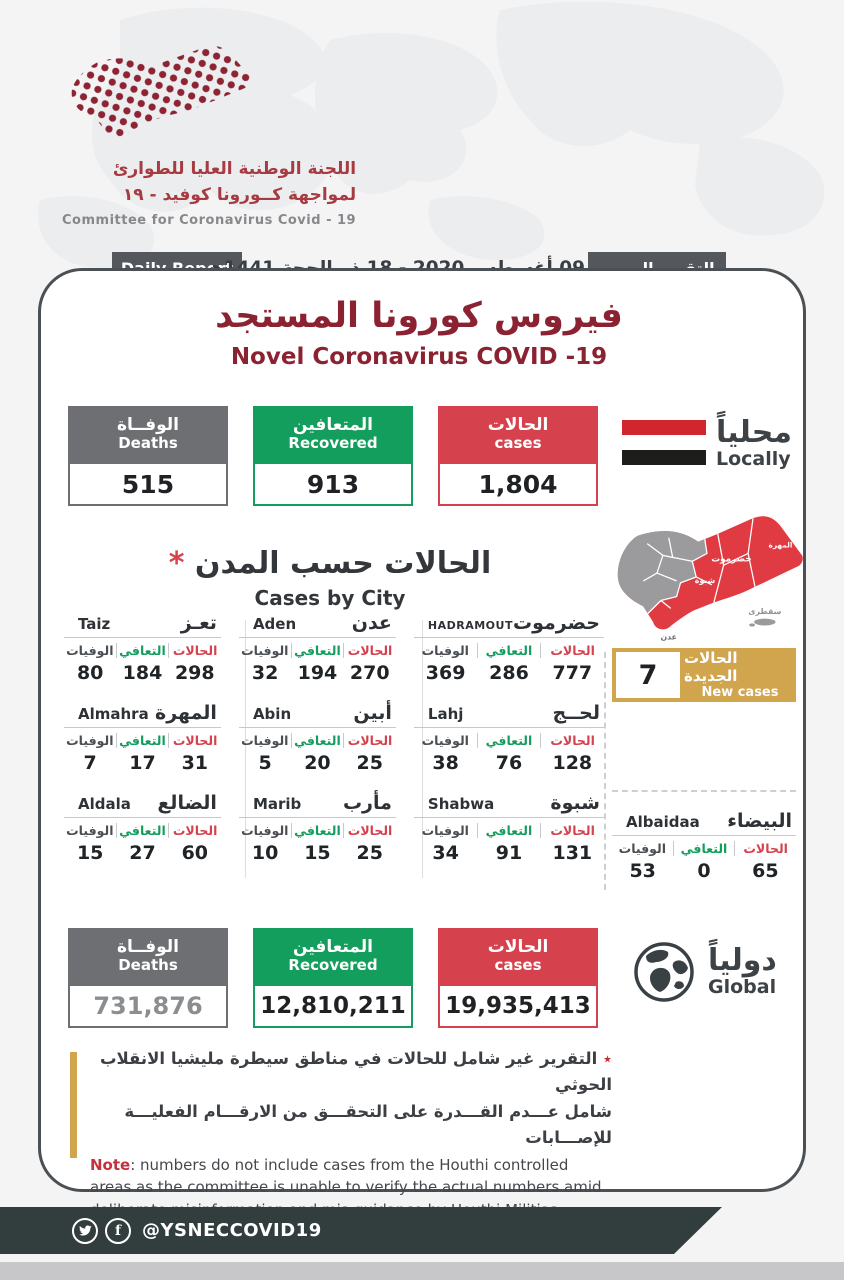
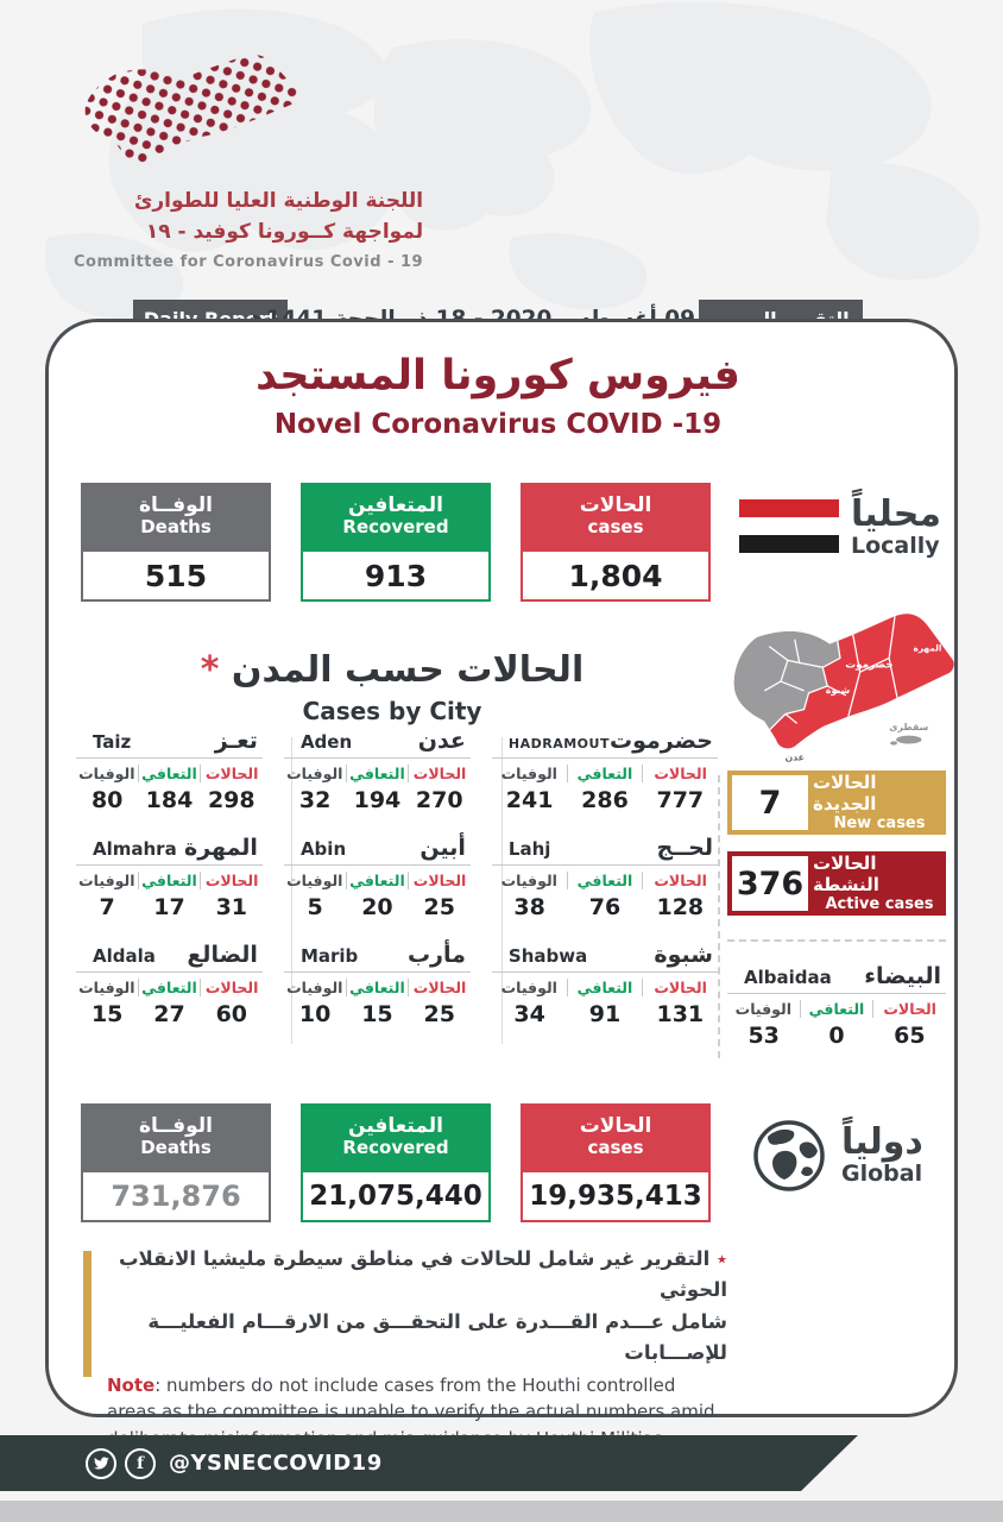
  اللجنة الوطنية العليا للطوارئ
  لمواجهة كــورونا كوفيد - ١٩
  Committee for Coronavirus Covid - 19
  فيروس كورونا المستجد
  Novel Coronavirus COVID -19
  الوفــاة
  Deaths
  515
  المتعافين
  Recovered
  913
  الحالات
  cases
  1,804
  محلياً
  Locally
  الحالات حسب المدن *
  Cases by City
  حضرموت
  المهرة
  شبوة
  عدن
  سقطرى
  حضرموت
  HADRAMOUT
  الحالات
  التعافي
  الوفيات
  777
  286
- 369
+ 241
  عدن
  Aden
  الحالات
  التعافي
  الوفيات
  270
  194
  32
  تعـز
  Taiz
  الحالات
  التعافي
  الوفيات
  298
  184
  80
  لحــج
  Lahj
  الحالات
  التعافي
  الوفيات
  128
  76
  38
  أبين
  Abin
  الحالات
  التعافي
  الوفيات
  25
  20
  5
  المهرة
  Almahra
  الحالات
  التعافي
  الوفيات
  31
  17
  7
  شبوة
  Shabwa
  الحالات
  التعافي
  الوفيات
  131
  91
  34
  مأرب
  Marib
  الحالات
  التعافي
  الوفيات
  25
  15
  10
  الضالع
  Aldala
  الحالات
  التعافي
  الوفيات
  60
  27
  15
  7
  الحالات الجديدة
  New cases
+ 376
+ الحالات النشطة
+ Active cases
  البيضاء
  Albaidaa
  الحالات
  التعافي
  الوفيات
  65
  0
  53
  الوفــاة
  Deaths
  731,876
  المتعافين
  Recovered
- 12,810,211
+ 21,075,440
  الحالات
  cases
  19,935,413
  دولياً
  Global
  ٭ التقرير غير شامل للحالات في مناطق سيطرة مليشيا الانقلاب الحوثي
  شامل عـــدم القـــدرة على التحقـــق من الارقـــام الفعليـــة للإصـــابات
  f
  @YSNECCOVID19
